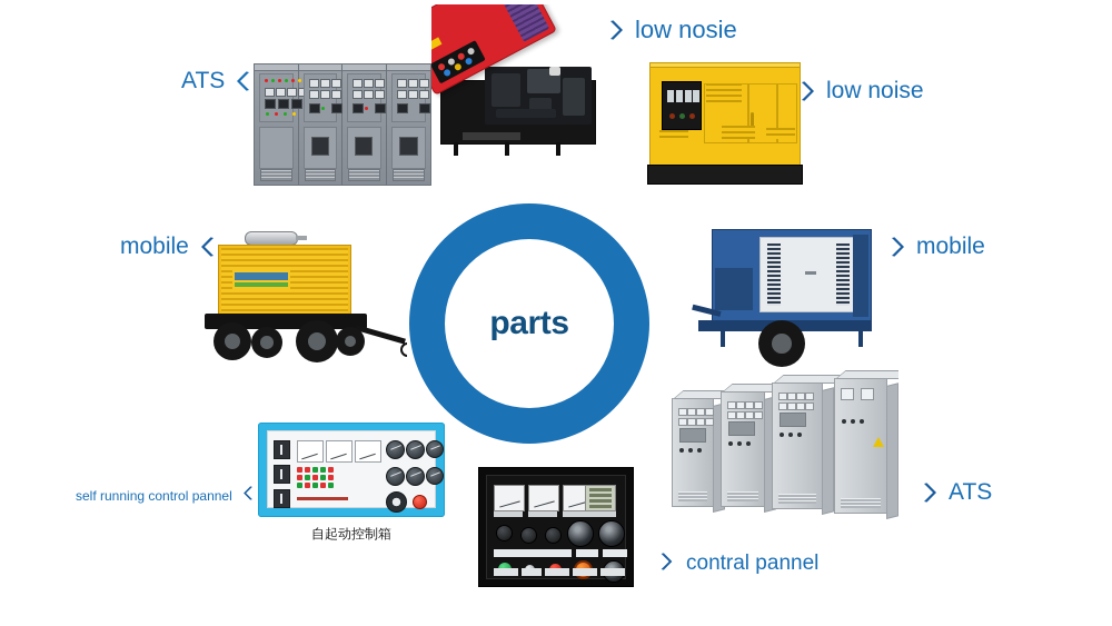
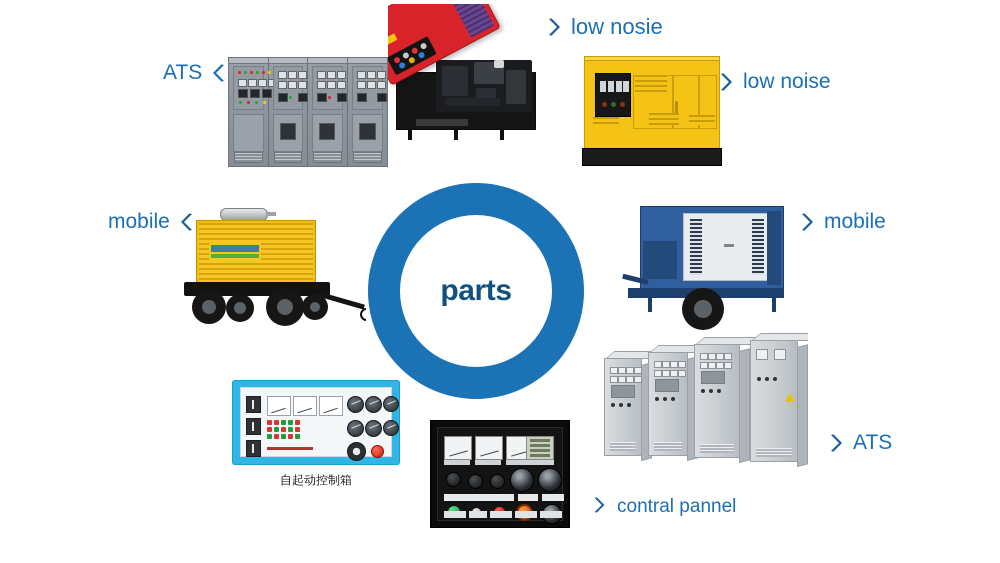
  parts
  自起动控制箱
  ATS
  low nosie
  low noise
  mobile
  mobile
  ATS
  contral pannel
- self running control pannel
